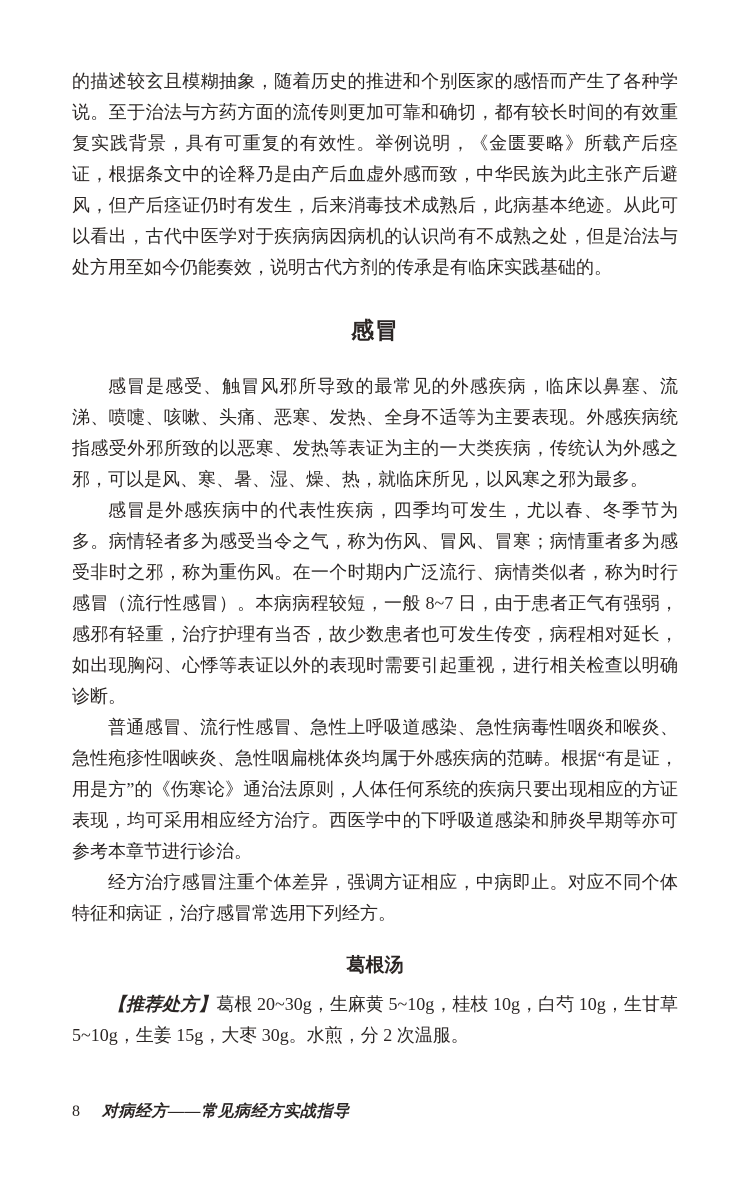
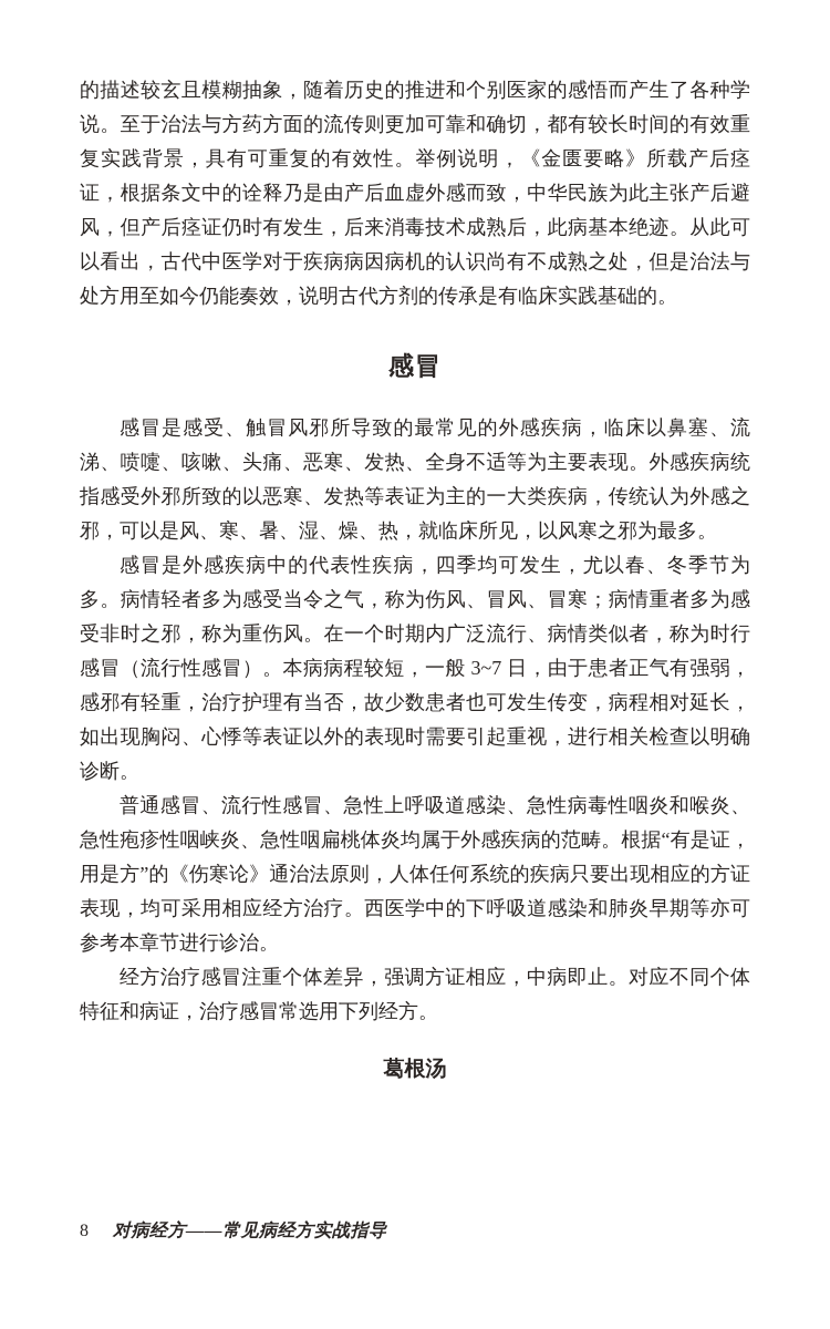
  的描述较玄且模糊抽象，随着历史的推进和个别医家的感悟而产生了各种学说。至于治法与方药方面的流传则更加可靠和确切，都有较长时间的有效重复实践背景，具有可重复的有效性。举例说明，《金匮要略》所载产后痉证，根据条文中的诠释乃是由产后血虚外感而致，中华民族为此主张产后避风，但产后痉证仍时有发生，后来消毒技术成熟后，此病基本绝迹。从此可以看出，古代中医学对于疾病病因病机的认识尚有不成熟之处，但是治法与处方用至如今仍能奏效，说明古代方剂的传承是有临床实践基础的。
  感冒
  感冒是感受、触冒风邪所导致的最常见的外感疾病，临床以鼻塞、流涕、喷嚏、咳嗽、头痛、恶寒、发热、全身不适等为主要表现。外感疾病统指感受外邪所致的以恶寒、发热等表证为主的一大类疾病，传统认为外感之邪，可以是风、寒、暑、湿、燥、热，就临床所见，以风寒之邪为最多。
- 感冒是外感疾病中的代表性疾病，四季均可发生，尤以春、冬季节为多。病情轻者多为感受当令之气，称为伤风、冒风、冒寒；病情重者多为感受非时之邪，称为重伤风。在一个时期内广泛流行、病情类似者，称为时行感冒（流行性感冒）。本病病程较短，一般 8~7 日，由于患者正气有强弱，感邪有轻重，治疗护理有当否，故少数患者也可发生传变，病程相对延长，如出现胸闷、心悸等表证以外的表现时需要引起重视，进行相关检查以明确诊断。
+ 感冒是外感疾病中的代表性疾病，四季均可发生，尤以春、冬季节为多。病情轻者多为感受当令之气，称为伤风、冒风、冒寒；病情重者多为感受非时之邪，称为重伤风。在一个时期内广泛流行、病情类似者，称为时行感冒（流行性感冒）。本病病程较短，一般 3~7 日，由于患者正气有强弱，感邪有轻重，治疗护理有当否，故少数患者也可发生传变，病程相对延长，如出现胸闷、心悸等表证以外的表现时需要引起重视，进行相关检查以明确诊断。
  普通感冒、流行性感冒、急性上呼吸道感染、急性病毒性咽炎和喉炎、急性疱疹性咽峡炎、急性咽扁桃体炎均属于外感疾病的范畴。根据“有是证，用是方”的《伤寒论》通治法原则，人体任何系统的疾病只要出现相应的方证表现，均可采用相应经方治疗。西医学中的下呼吸道感染和肺炎早期等亦可参考本章节进行诊治。
  经方治疗感冒注重个体差异，强调方证相应，中病即止。对应不同个体特征和病证，治疗感冒常选用下列经方。
  葛根汤
- 【推荐处方】葛根 20~30g，生麻黄 5~10g，桂枝 10g，白芍 10g，生甘草 5~10g，生姜 15g，大枣 30g。水煎，分 2 次温服。
  8
  对病经方——常见病经方实战指导
